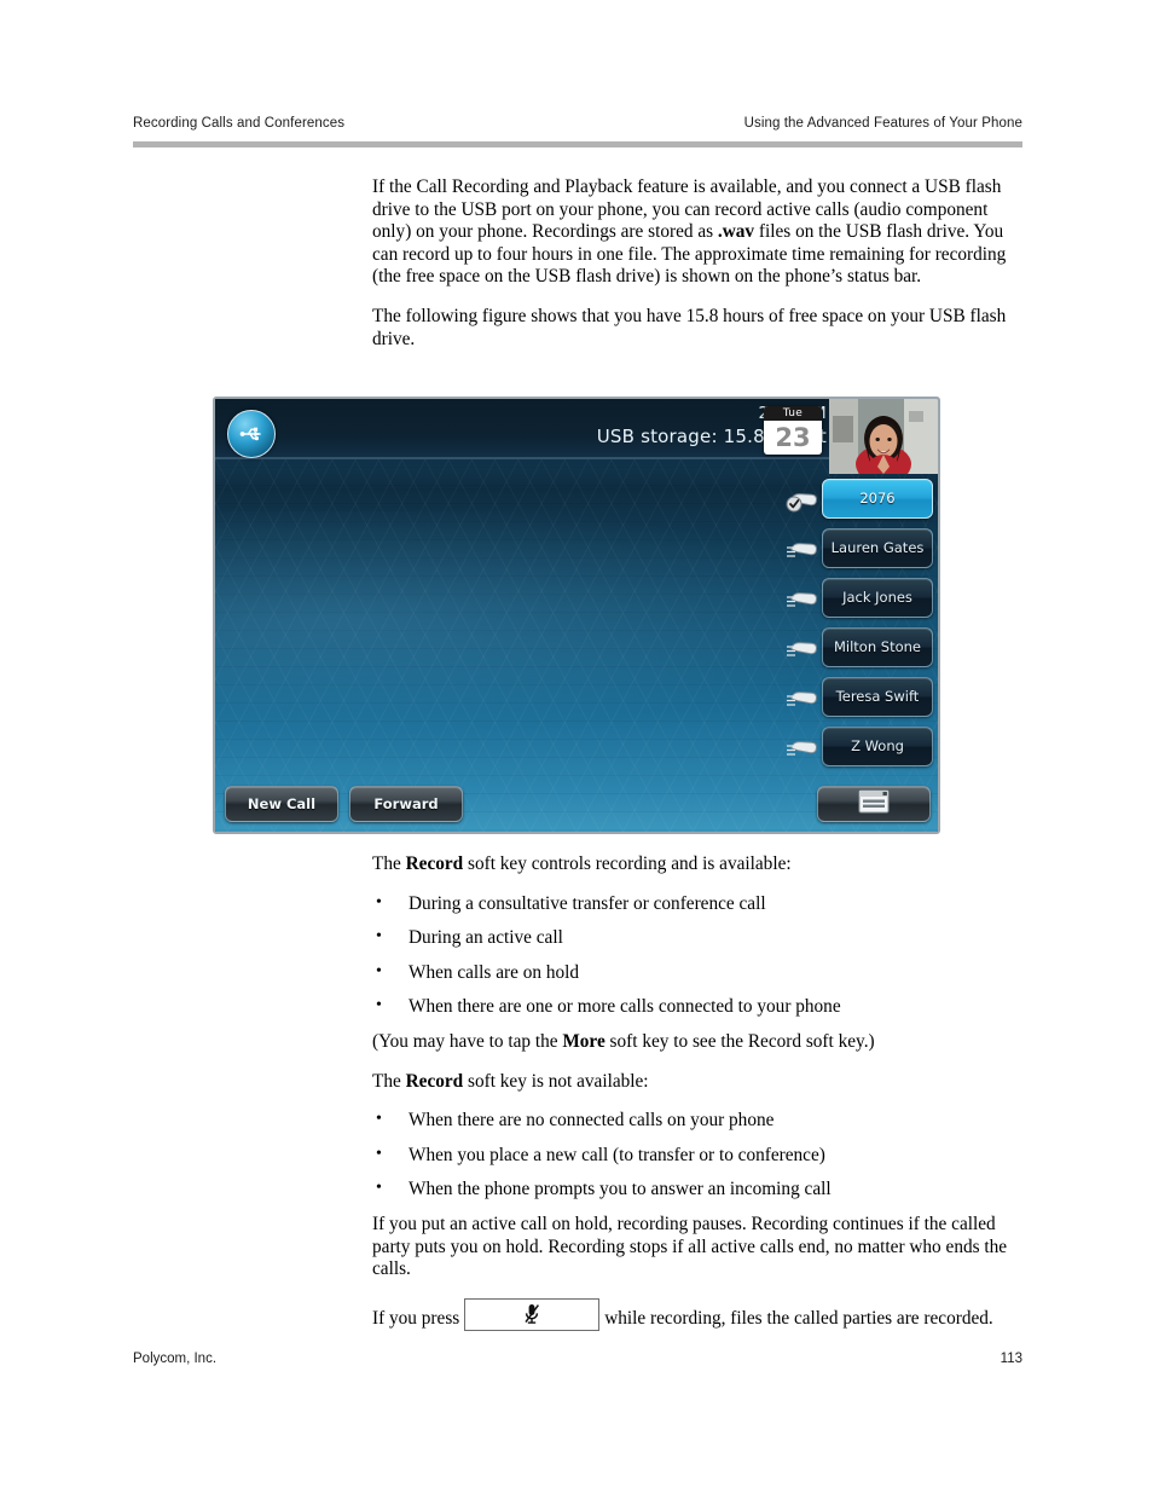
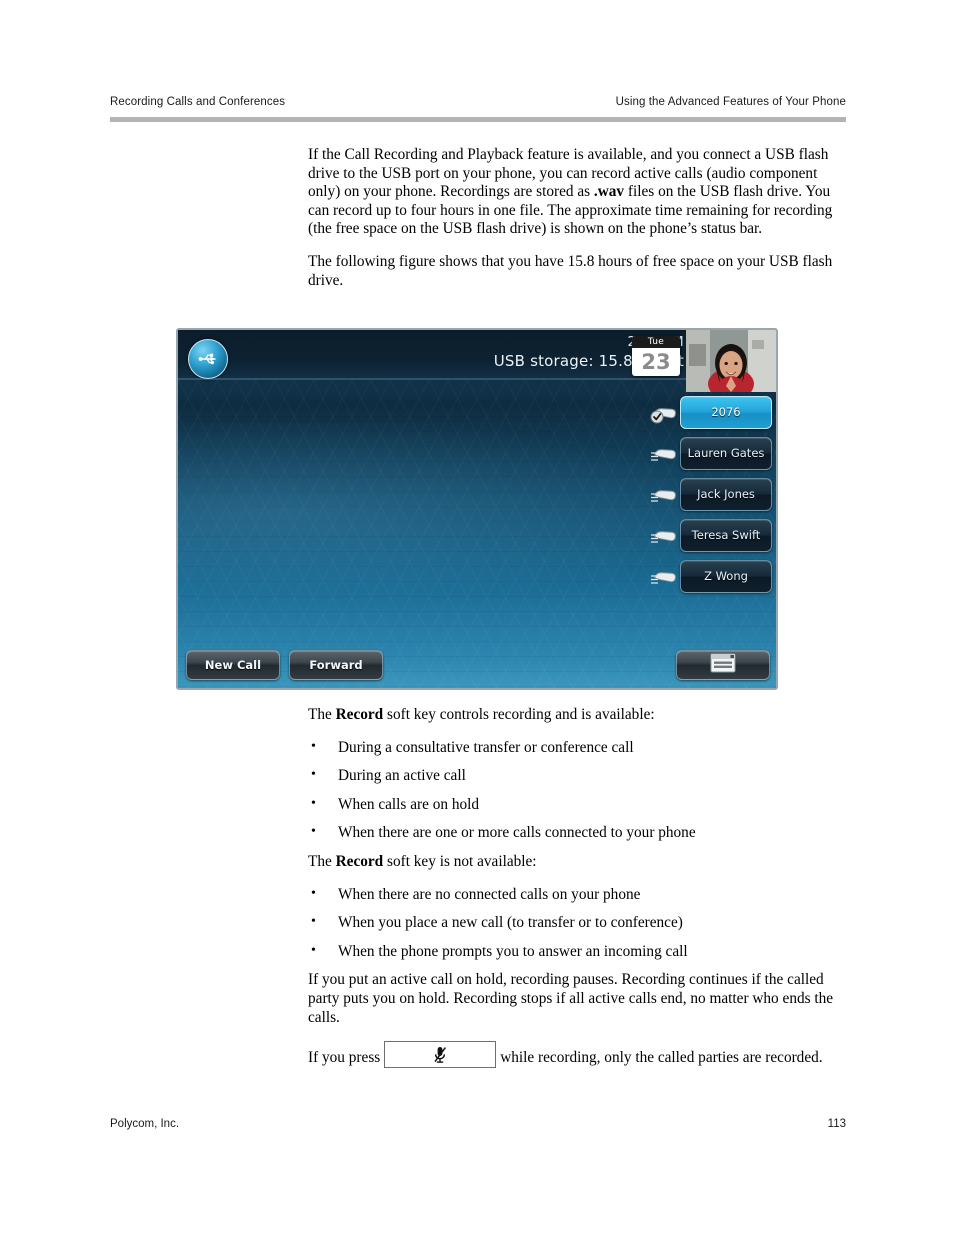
  Recording Calls and Conferences
  Using the Advanced Features of Your Phone
  If the Call Recording and Playback feature is available, and you connect a USB flash drive to the USB port on your phone, you can record active calls (audio component only) on your phone. Recordings are stored as .wav files on the USB flash drive. You can record up to four hours in one file. The approximate time remaining for recording (the free space on the USB flash drive) is shown on the phone’s status bar.
  The following figure shows that you have 15.8 hours of free space on your USB flash drive.
  USB storage: 15.8t
  Tue
  23
  2076
  Lauren Gates
  Jack Jones
- Milton Stone
  Teresa Swift
  Z Wong
  New Call
  Forward
  The Record soft key controls recording and is available:
  During a consultative transfer or conference call
  During an active call
  When calls are on hold
  When there are one or more calls connected to your phone
- (You may have to tap the More soft key to see the Record soft key.)
  The Record soft key is not available:
  When there are no connected calls on your phone
  When you place a new call (to transfer or to conference)
  When the phone prompts you to answer an incoming call
  If you put an active call on hold, recording pauses. Recording continues if the called party puts you on hold. Recording stops if all active calls end, no matter who ends the calls.
- If you press while recording, files the called parties are recorded.
+ If you press while recording, only the called parties are recorded.
  Polycom, Inc.
  113
